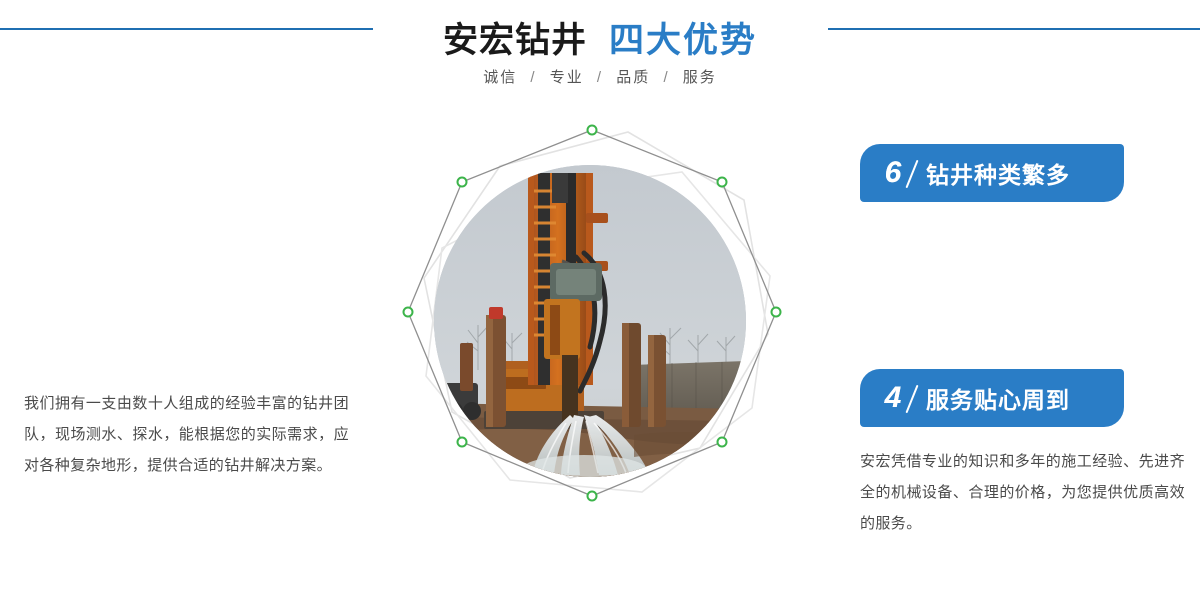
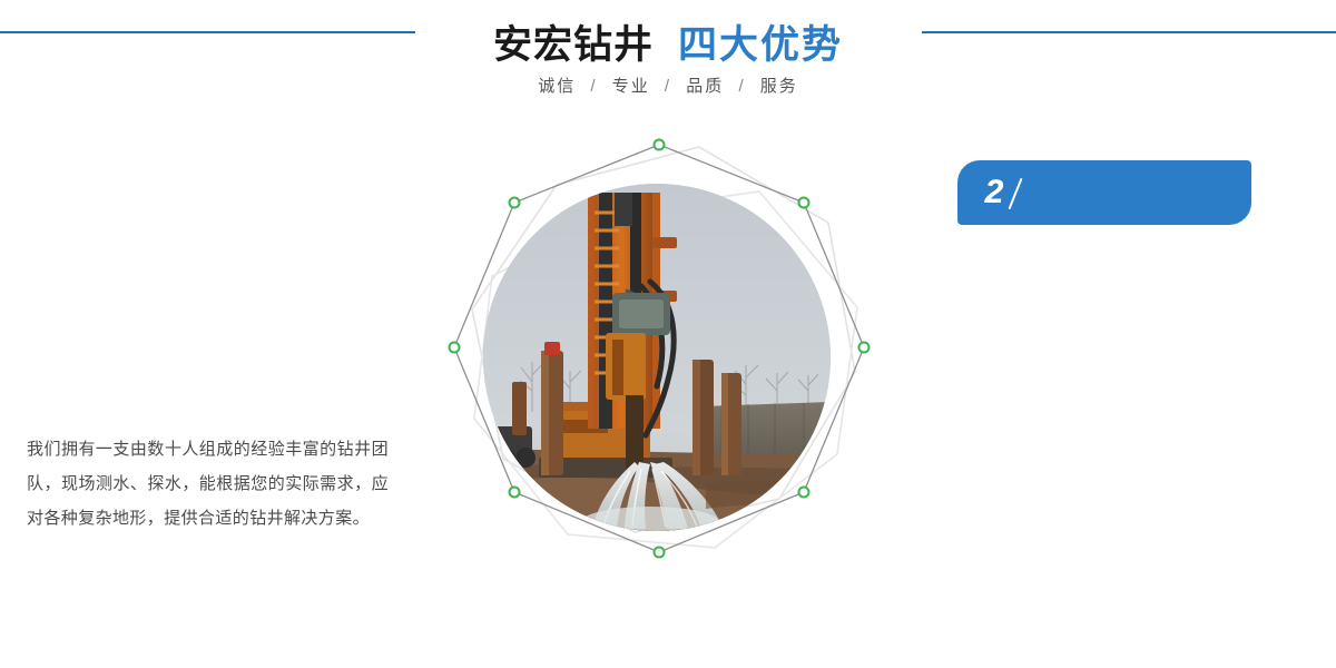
  安宏钻井 四大优势
  诚信 / 专业 / 品质 / 服务
  我们拥有一支由数十人组成的经验丰富的钻井团队，现场测水、探水，能根据您的实际需求，应对各种复杂地形，提供合适的钻井解决方案。
- 6
+ 2
- 钻井种类繁多
- 4
- 服务贴心周到
- 安宏凭借专业的知识和多年的施工经验、先进齐全的机械设备、合理的价格，为您提供优质高效的服务。
